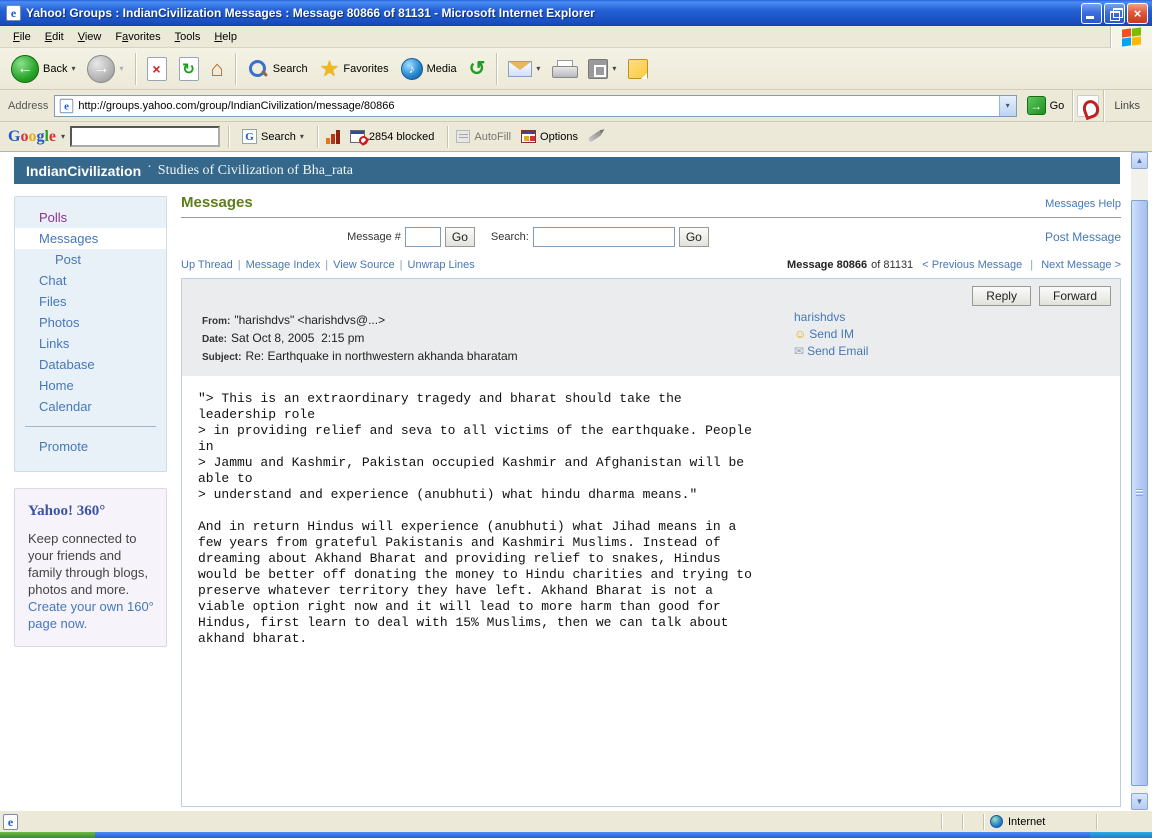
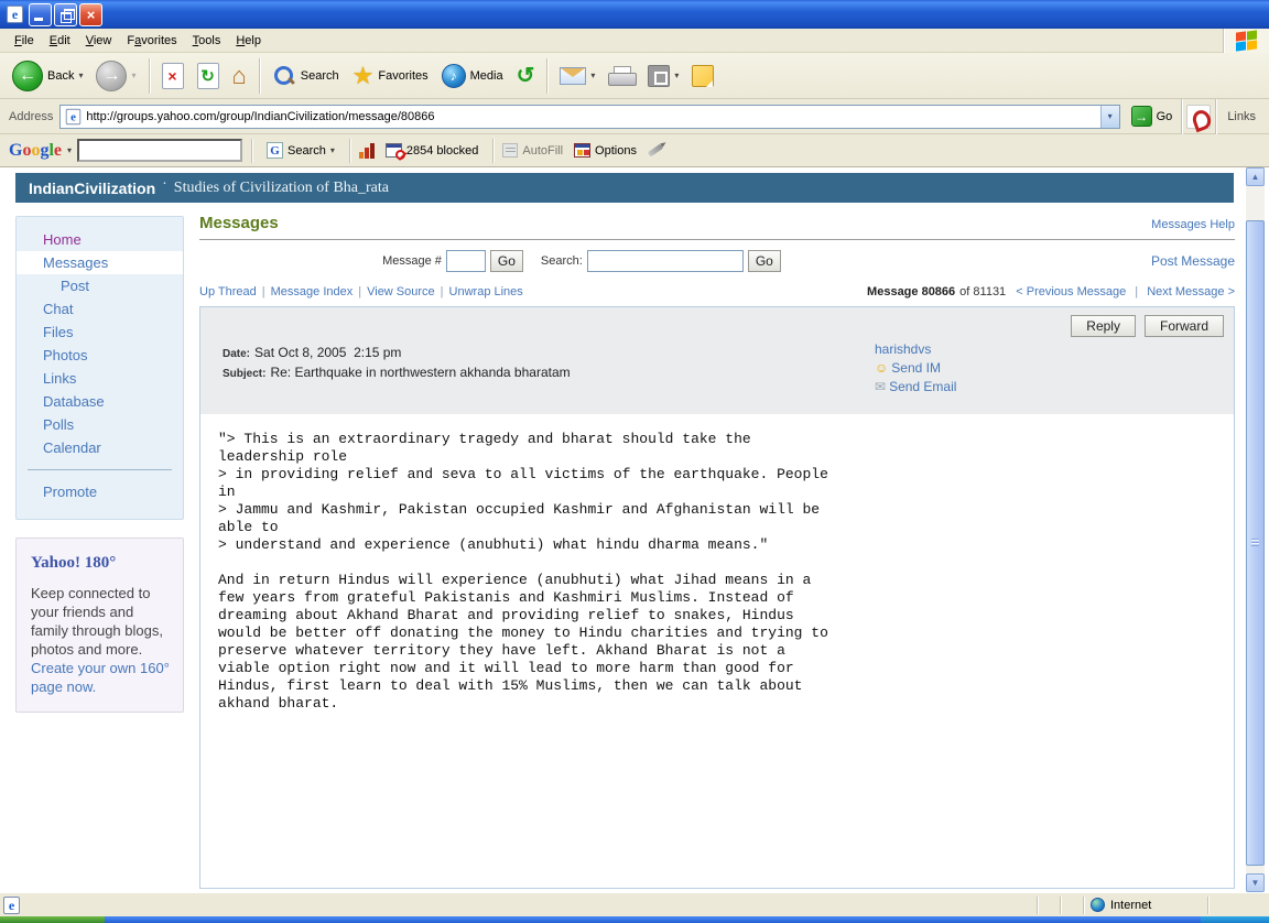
  e
- Yahoo! Groups : IndianCivilization Messages : Message 80866 of 81131 - Microsoft Internet Explorer
  ×
  File
  Edit
  View
  Favorites
  Tools
  Help
  ←
  Back
  ▾
  →
  ▾
  ×
  ↻
  ⌂
  Search
  ★
  Favorites
  ♪
  Media
  ↺
  ▾
  ▾
  Address
  e
  http://groups.yahoo.com/group/IndianCivilization/message/80866
  ▾
  →
  Go
  Links
  Google
  ▾
  G
  Search
  ▾
  2854 blocked
  AutoFill
  Options
  IndianCivilization
  ·
  Studies of Civilization of Bha_rata
- Polls
+ Home
  Messages
  Post
  Chat
  Files
  Photos
  Links
  Database
- Home
+ Polls
  Calendar
  Promote
- Yahoo! 360°
+ Yahoo! 180°
  Keep connected to your friends and family through blogs, photos and more. Create your own 160° page now.
  Messages
  Messages Help
  Message #
  Go
  Search:
  Go
  Post Message
  Up Thread | Message Index | View Source | Unwrap Lines
  Message 80866 of 81131 < Previous Message | Next Message >
  Reply
  Forward
- From: "harishdvs" <harishdvs@...>
  Date: Sat Oct 8, 2005 2:15 pm
  Subject: Re: Earthquake in northwestern akhanda bharatam
  harishdvs
  ☺ Send IM
  ✉ Send Email
  "> This is an extraordinary tragedy and bharat should take the
  leadership role
  > in providing relief and seva to all victims of the earthquake. People
  in
  > Jammu and Kashmir, Pakistan occupied Kashmir and Afghanistan will be
  able to
  > understand and experience (anubhuti) what hindu dharma means."
  And in return Hindus will experience (anubhuti) what Jihad means in a
  few years from grateful Pakistanis and Kashmiri Muslims. Instead of
  dreaming about Akhand Bharat and providing relief to snakes, Hindus
  would be better off donating the money to Hindu charities and trying to
  preserve whatever territory they have left. Akhand Bharat is not a
  viable option right now and it will lead to more harm than good for
  Hindus, first learn to deal with 15% Muslims, then we can talk about
  akhand bharat.
  ▲
  ▼
  e
  Internet
